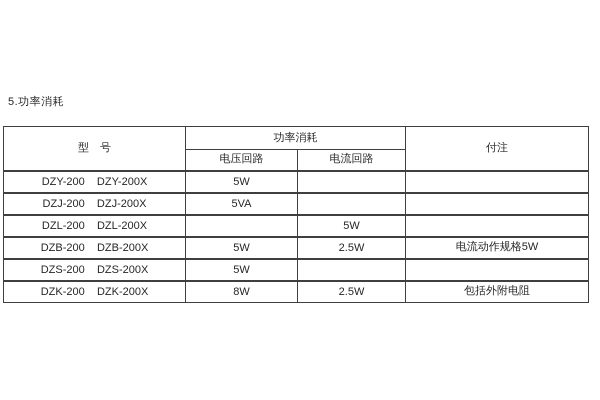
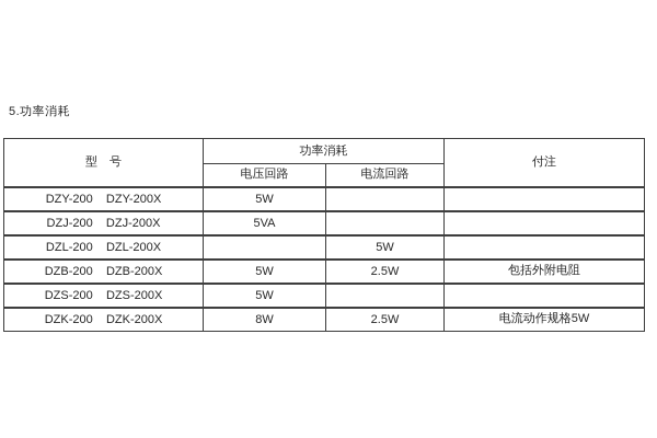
  5.功率消耗
  型 号	功率消耗	付注
  电压回路	电流回路
  DZY-200 DZY-200X	5W
  DZJ-200 DZJ-200X	5VA
  DZL-200 DZL-200X		5W
- DZB-200 DZB-200X	5W	2.5W	电流动作规格5W
+ DZB-200 DZB-200X	5W	2.5W	包括外附电阻
  DZS-200 DZS-200X	5W
- DZK-200 DZK-200X	8W	2.5W	包括外附电阻
+ DZK-200 DZK-200X	8W	2.5W	电流动作规格5W
